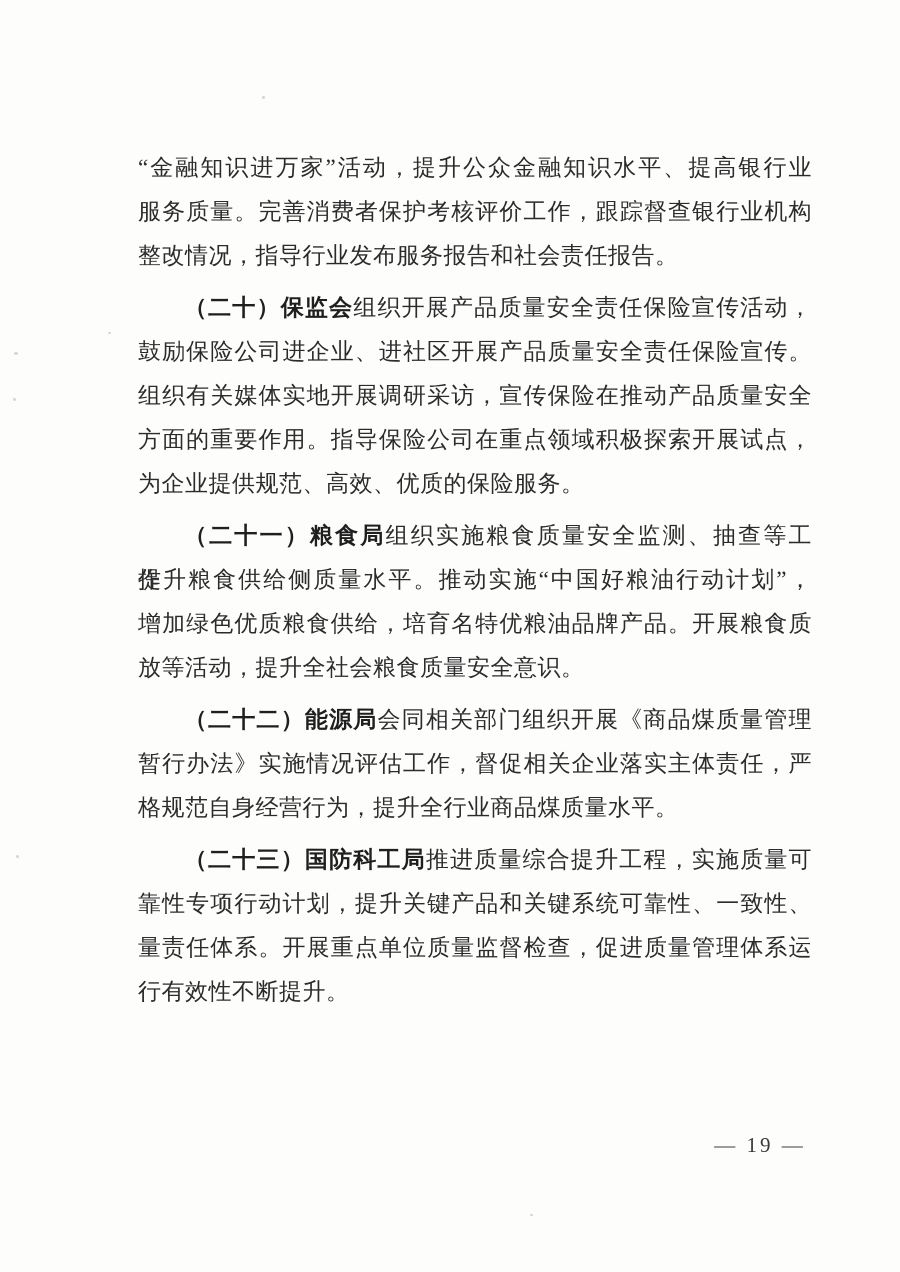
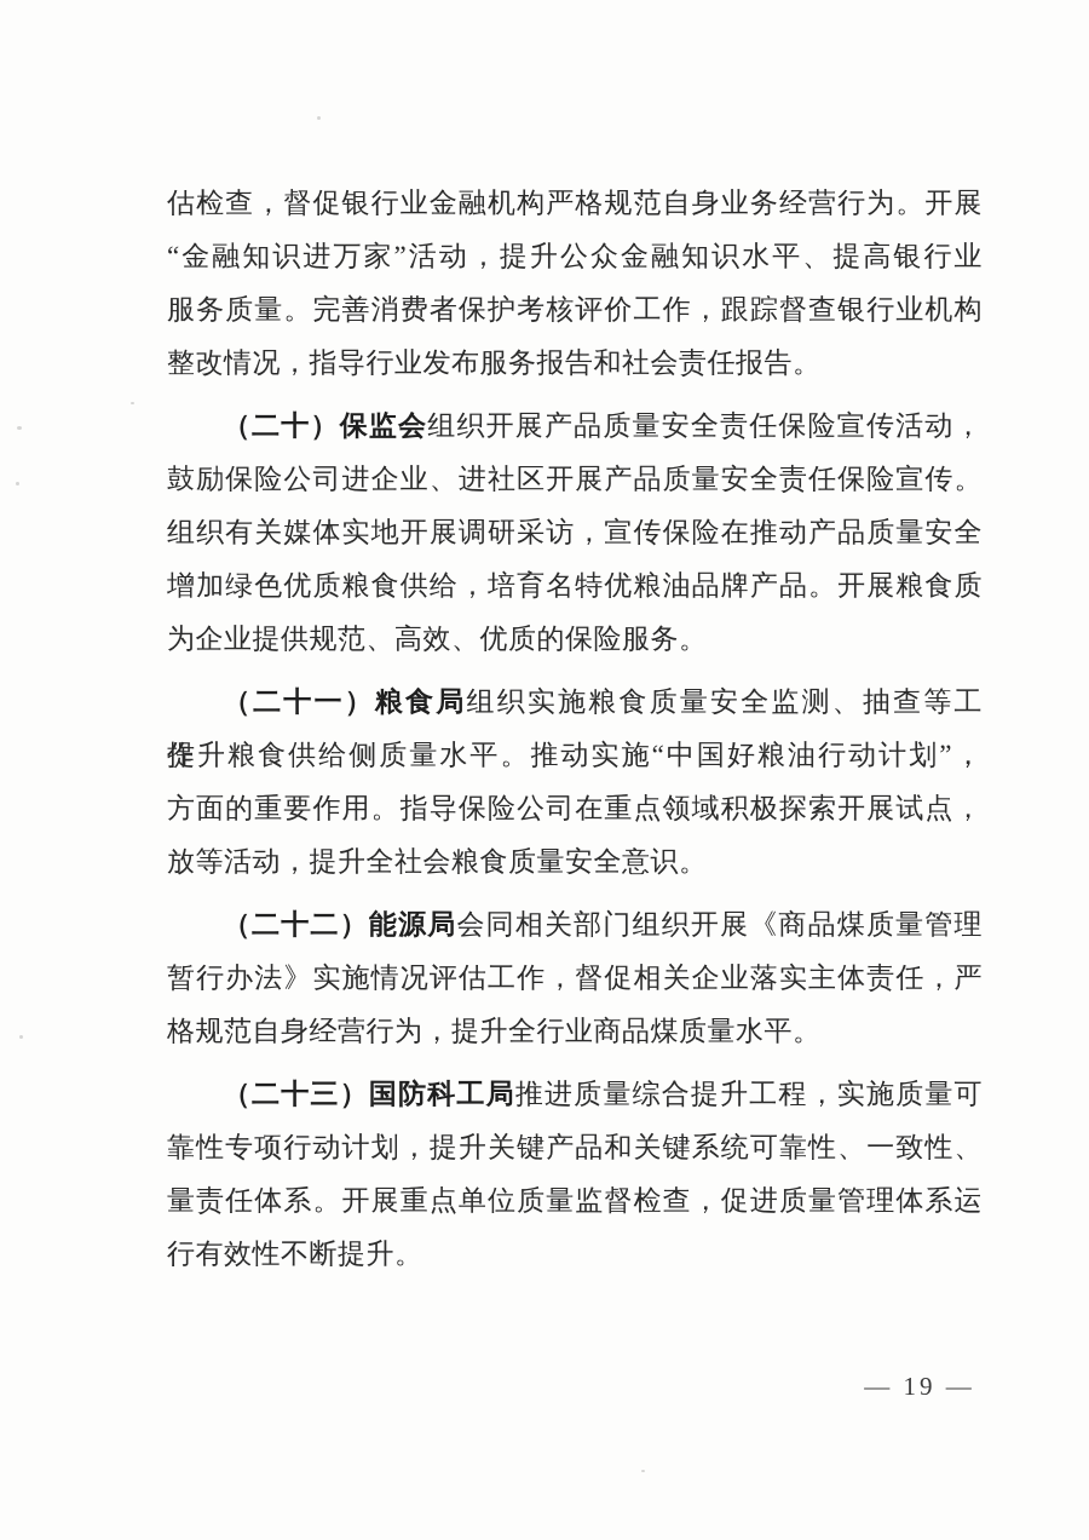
+ 估检查，督促银行业金融机构严格规范自身业务经营行为。开展
  “金融知识进万家”活动，提升公众金融知识水平、提高银行业
  服务质量。完善消费者保护考核评价工作，跟踪督查银行业机构
  整改情况，指导行业发布服务报告和社会责任报告。
  （二十）保监会组织开展产品质量安全责任保险宣传活动，
  鼓励保险公司进企业、进社区开展产品质量安全责任保险宣传。
  组织有关媒体实地开展调研采访，宣传保险在推动产品质量安全
- 方面的重要作用。指导保险公司在重点领域积极探索开展试点，
+ 增加绿色优质粮食供给，培育名特优粮油品牌产品。开展粮食质
  为企业提供规范、高效、优质的保险服务。
  （二十一）粮食局组织实施粮食质量安全监测、抽查等工作，
  提升粮食供给侧质量水平。推动实施“中国好粮油行动计划”，
- 增加绿色优质粮食供给，培育名特优粮油品牌产品。开展粮食质
+ 方面的重要作用。指导保险公司在重点领域积极探索开展试点，
  放等活动，提升全社会粮食质量安全意识。
  （二十二）能源局会同相关部门组织开展《商品煤质量管理
  暂行办法》实施情况评估工作，督促相关企业落实主体责任，严
  格规范自身经营行为，提升全行业商品煤质量水平。
  （二十三）国防科工局推进质量综合提升工程，实施质量可
  靠性专项行动计划，提升关键产品和关键系统可靠性、一致性、
  量责任体系。开展重点单位质量监督检查，促进质量管理体系运
  行有效性不断提升。
  — 19 —
